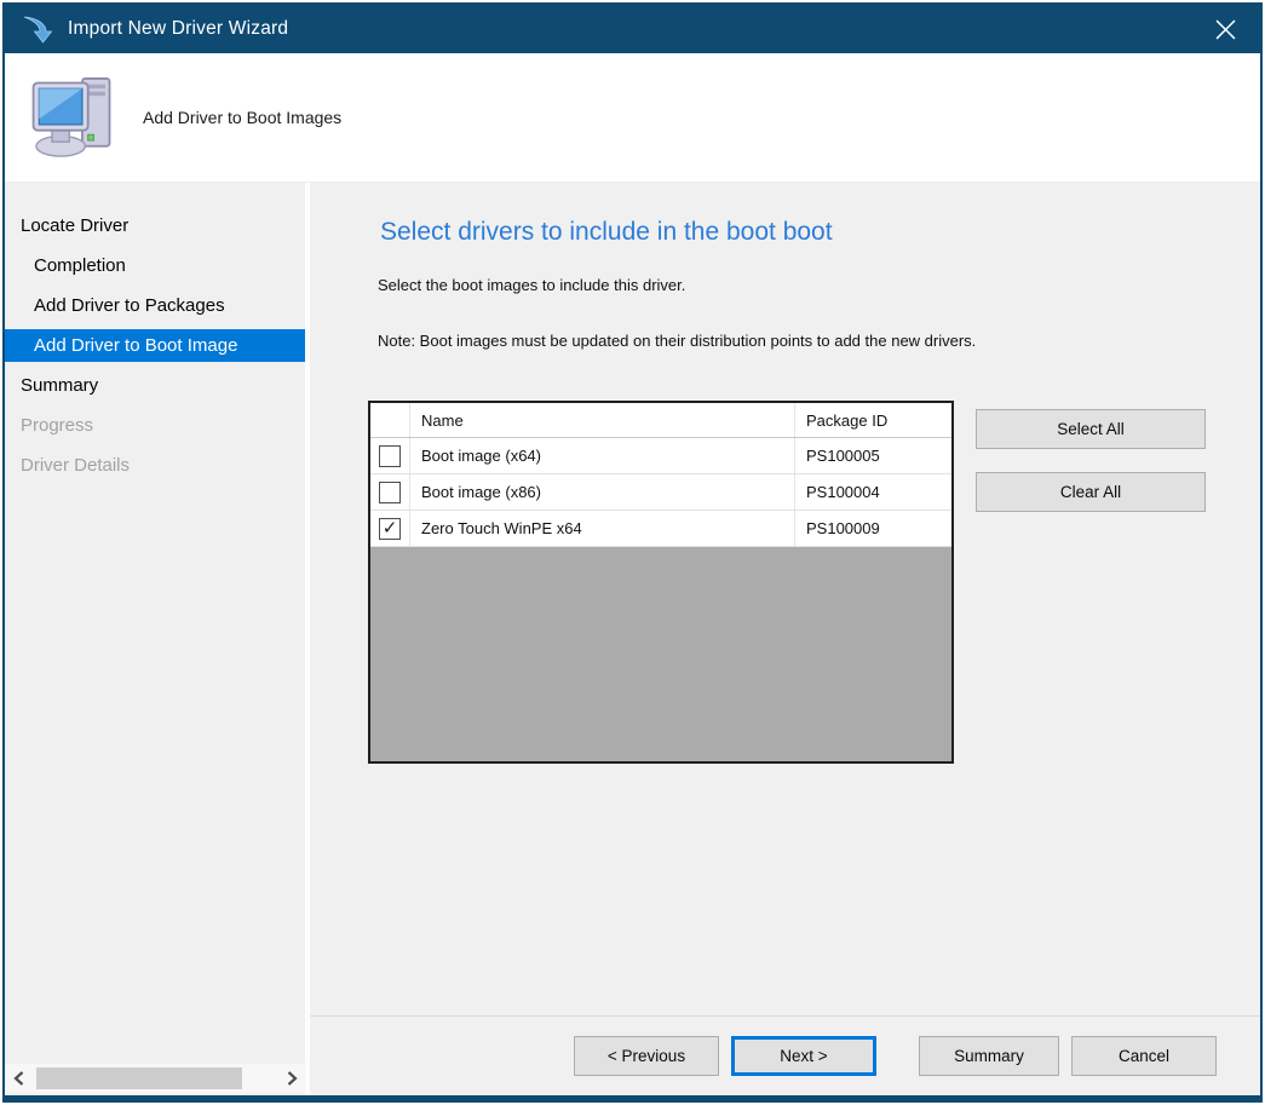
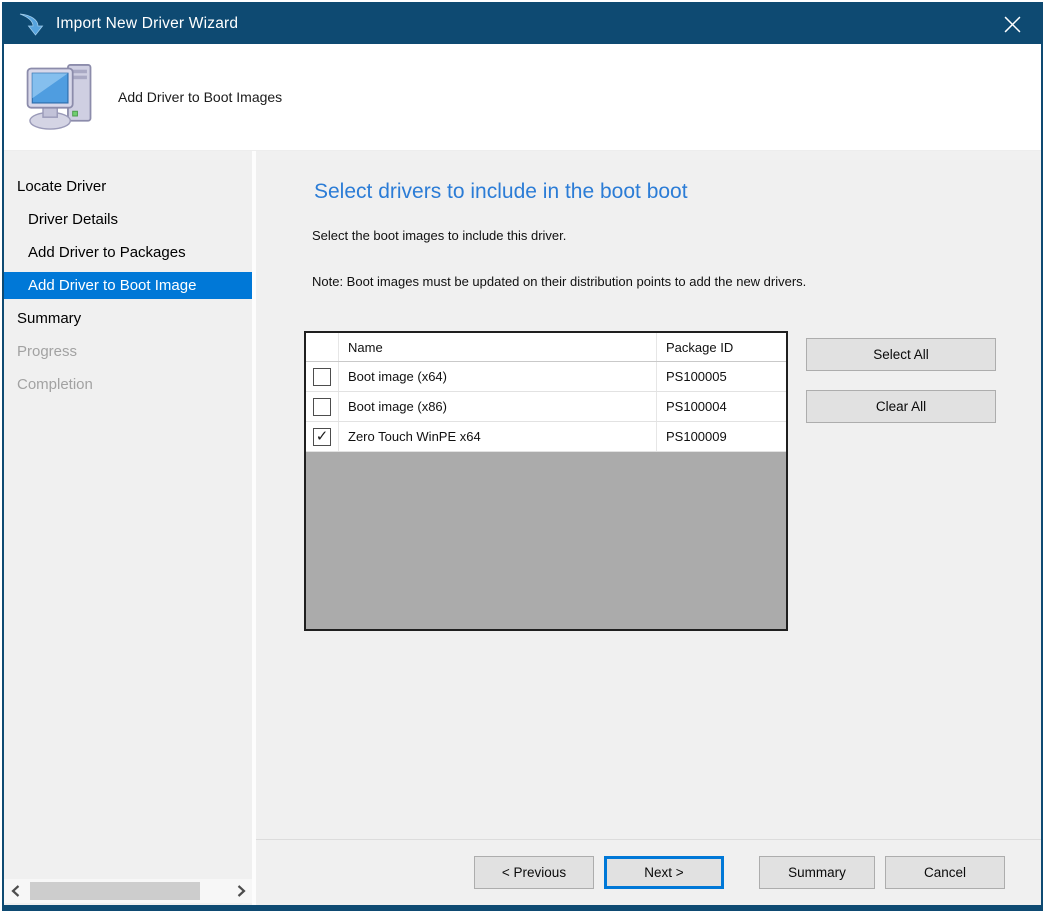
  Import New Driver Wizard
  Add Driver to Boot Images
  Locate Driver
- Completion
+ Driver Details
  Add Driver to Packages
  Add Driver to Boot Image
  Summary
  Progress
- Driver Details
+ Completion
  Select drivers to include in the boot boot
  Select the boot images to include this driver.
  Note: Boot images must be updated on their distribution points to add the new drivers.
  Name
  Package ID
  Boot image (x64)
  PS100005
  Boot image (x86)
  PS100004
  Zero Touch WinPE x64
  PS100009
  Select All
  Clear All
  < Previous
  Next >
  Summary
  Cancel
